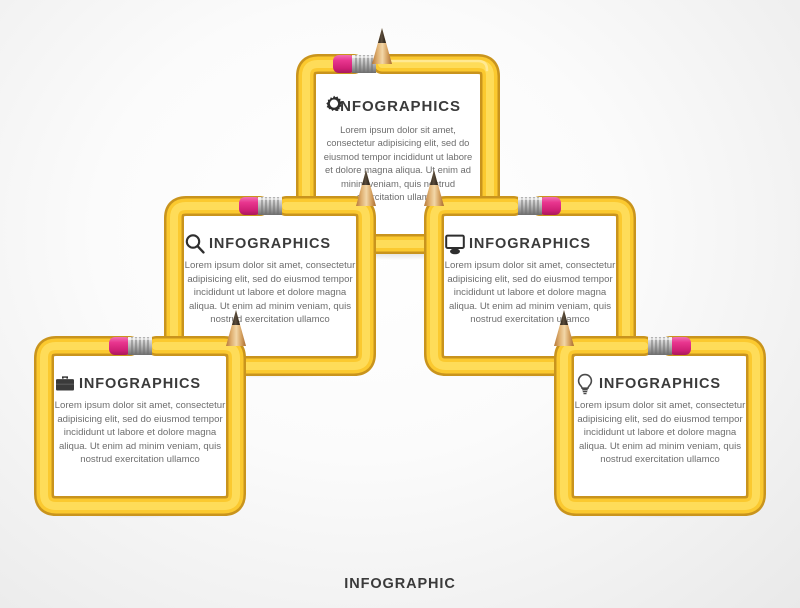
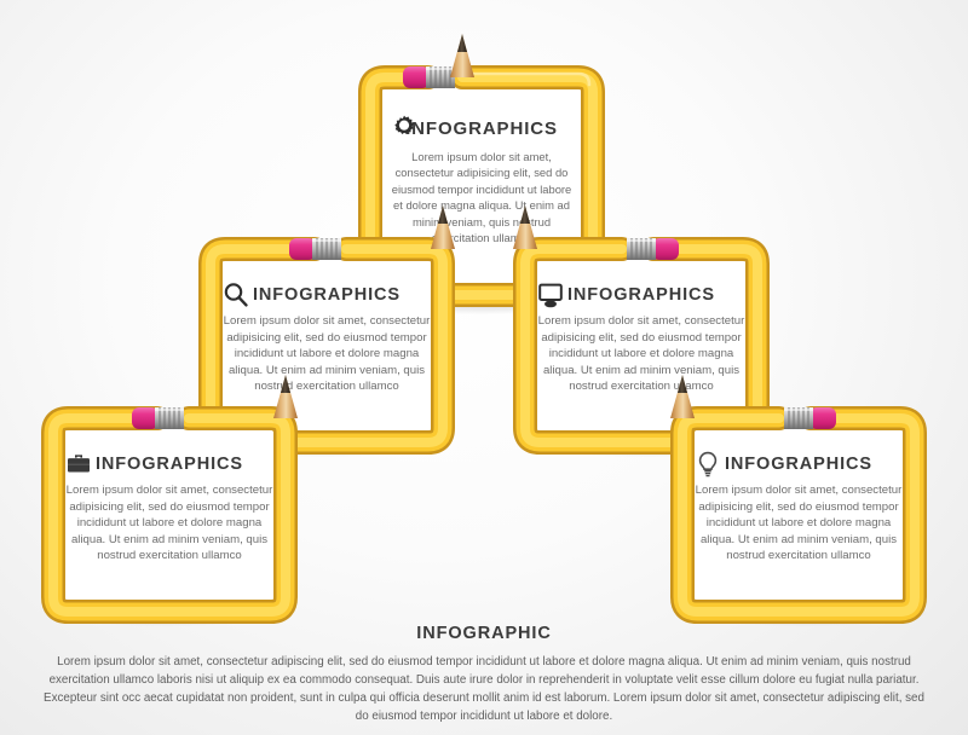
  NFOGRAPHICS
  Lorem ipsum dolor sit amet, consectetur adipisicing elit, sed do eiusmod tempor incididunt ut labore et dolore magna aliqua. Ut enim ad minim veniam, quis ntrud citation ullam
  INFOGRAPHICS
  Lorem ipsum dolor sit amet, consectetur adipisicing elit, sed do eiusmod tempor incididunt ut labore et dolore magna aliqua. Ut enim ad minim veniam, quis nostrd exercitation ullamco
  INFOGRAPHICS
  Lorem ipsum dolor sit amet, consectetur adipisicing elit, sed do eiusmod tempor incididunt ut labore et dolore magna aliqua. Ut enim ad minim veniam, quis nostrud exercitation uamco
  INFOGRAPHICS
  Lorem ipsum dolor sit amet, consectetur adipisicing elit, sed do eiusmod tempor incididunt ut labore et dolore magna aliqua. Ut enim ad minim veniam, quis nostrud exercitation ullamco
  INFOGRAPHICS
  Lorem ipsum dolor sit amet, consectetur adipisicing elit, sed do eiusmod tempor incididunt ut labore et dolore magna aliqua. Ut enim ad minim veniam, quis nostrud exercitation ullamco
  INFOGRAPHIC
+ Lorem ipsum dolor sit amet, consectetur adipiscing elit, sed do eiusmod tempor incididunt ut labore et dolore magna aliqua. Ut enim ad minim veniam, quis nostrud exercitation ullamco laboris nisi ut aliquip ex ea commodo consequat. Duis aute irure dolor in reprehenderit in voluptate velit esse cillum dolore eu fugiat nulla pariatur. Excepteur sint occ aecat cupidatat non proident, sunt in culpa qui officia deserunt mollit anim id est laborum. Lorem ipsum dolor sit amet, consectetur adipiscing elit, sed do eiusmod tempor incididunt ut labore et dolore.
